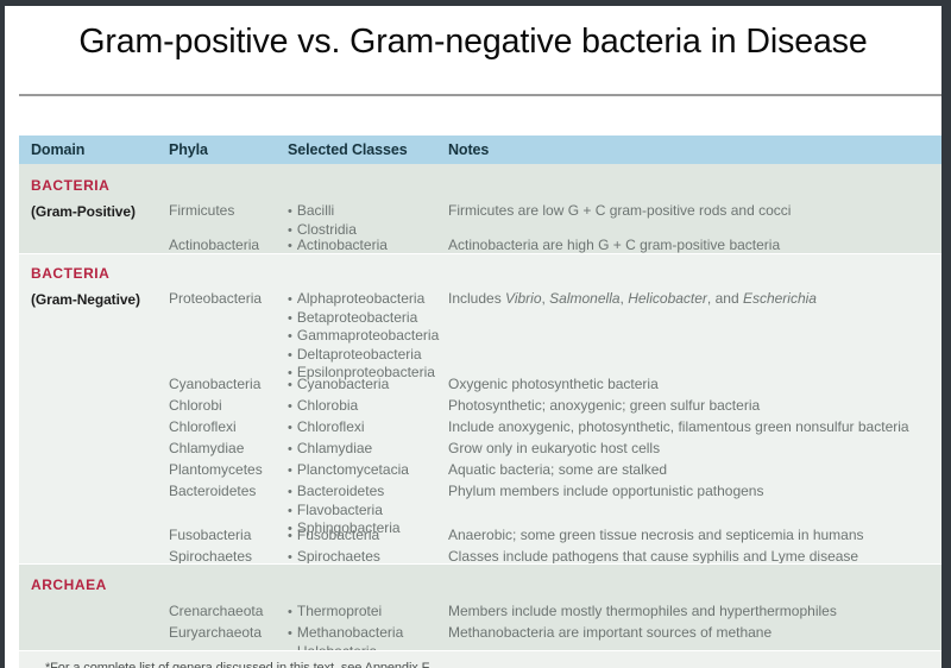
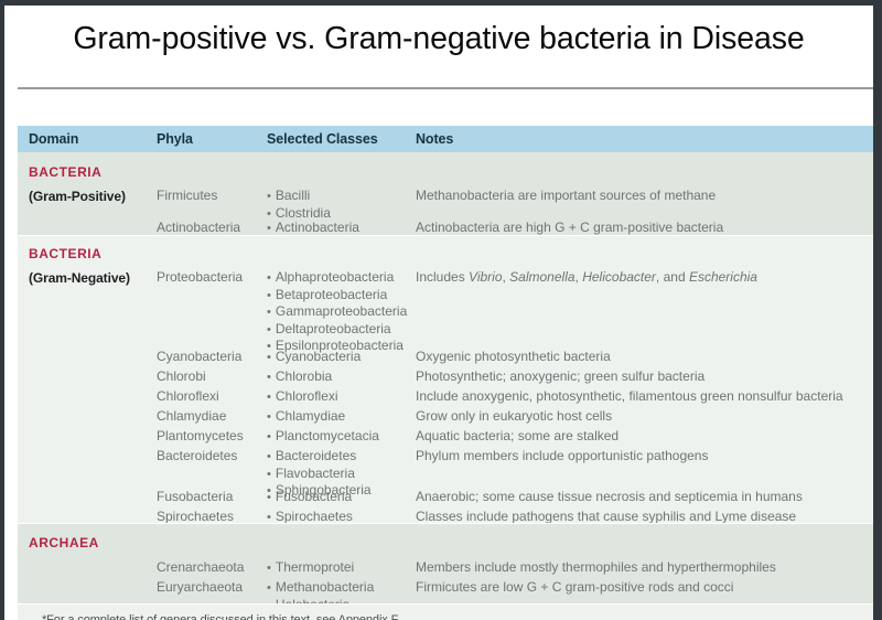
  Gram-positive vs. Gram-negative bacteria in Disease
  Domain
  Phyla
  Selected Classes
  Notes
  BACTERIA
  (Gram-Positive)
  Firmicutes
  Bacilli
  Clostridia
- Firmicutes are low G + C gram-positive rods and cocci
+ Methanobacteria are important sources of methane
  Actinobacteria
  Actinobacteria
  Actinobacteria are high G + C gram-positive bacteria
  BACTERIA
  (Gram-Negative)
  Proteobacteria
  Alphaproteobacteria
  Betaproteobacteria
  Gammaproteobacteria
  Deltaproteobacteria
  Epsilonproteobacteria
  Includes Vibrio, Salmonella, Helicobacter, and Escherichia
  Cyanobacteria
  Cyanobacteria
  Oxygenic photosynthetic bacteria
  Chlorobi
  Chlorobia
  Photosynthetic; anoxygenic; green sulfur bacteria
  Chloroflexi
  Chloroflexi
  Include anoxygenic, photosynthetic, filamentous green nonsulfur bacteria
  Chlamydiae
  Chlamydiae
  Grow only in eukaryotic host cells
  Plantomycetes
  Planctomycetacia
  Aquatic bacteria; some are stalked
  Bacteroidetes
  Bacteroidetes
  Flavobacteria
  Sphingobacteria
  Phylum members include opportunistic pathogens
  Fusobacteria
  Fusobacteria
- Anaerobic; some green tissue necrosis and septicemia in humans
+ Anaerobic; some cause tissue necrosis and septicemia in humans
  Spirochaetes
  Spirochaetes
  Classes include pathogens that cause syphilis and Lyme disease
  ARCHAEA
  Crenarchaeota
  Thermoprotei
  Members include mostly thermophiles and hyperthermophiles
  Euryarchaeota
  Methanobacteria
- Methanobacteria are important sources of methane
+ Firmicutes are low G + C gram-positive rods and cocci
